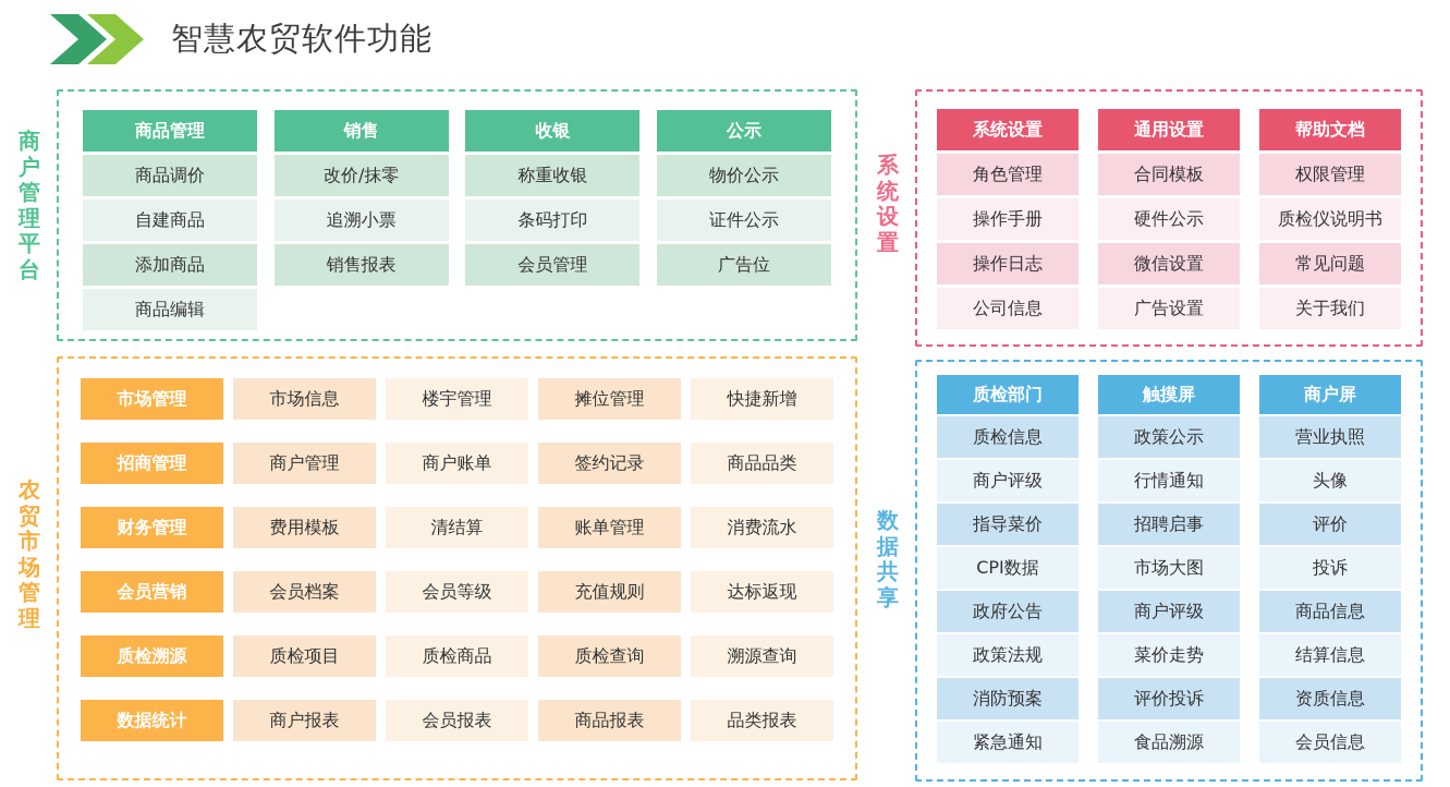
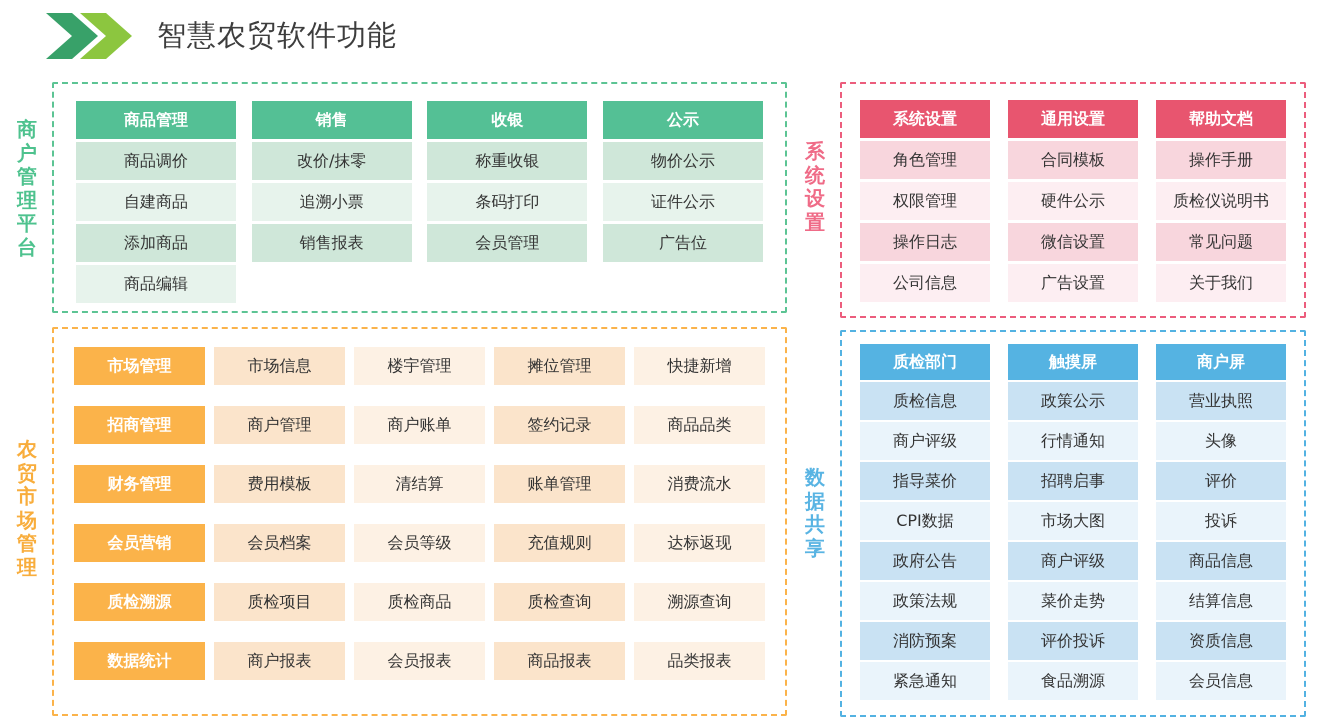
  智慧农贸软件功能
  商户管理平台
  商品管理
  商品调价
  自建商品
  添加商品
  商品编辑
  销售
  改价/抹零
  追溯小票
  销售报表
  收银
  称重收银
  条码打印
  会员管理
  公示
  物价公示
  证件公示
  广告位
  系统设置
  系统设置
  角色管理
- 操作手册
+ 权限管理
  操作日志
  公司信息
  通用设置
  合同模板
  硬件公示
  微信设置
  广告设置
  帮助文档
- 权限管理
+ 操作手册
  质检仪说明书
  常见问题
  关于我们
  农贸市场管理
  市场管理
  市场信息
  楼宇管理
  摊位管理
  快捷新增
  招商管理
  商户管理
  商户账单
  签约记录
  商品品类
  财务管理
  费用模板
  清结算
  账单管理
  消费流水
  会员营销
  会员档案
  会员等级
  充值规则
  达标返现
  质检溯源
  质检项目
  质检商品
  质检查询
  溯源查询
  数据统计
  商户报表
  会员报表
  商品报表
  品类报表
  数据共享
  质检部门
  质检信息
  商户评级
  指导菜价
  CPI数据
  政府公告
  政策法规
  消防预案
  紧急通知
  触摸屏
  政策公示
  行情通知
  招聘启事
  市场大图
  商户评级
  菜价走势
  评价投诉
  食品溯源
  商户屏
  营业执照
  头像
  评价
  投诉
  商品信息
  结算信息
  资质信息
  会员信息
